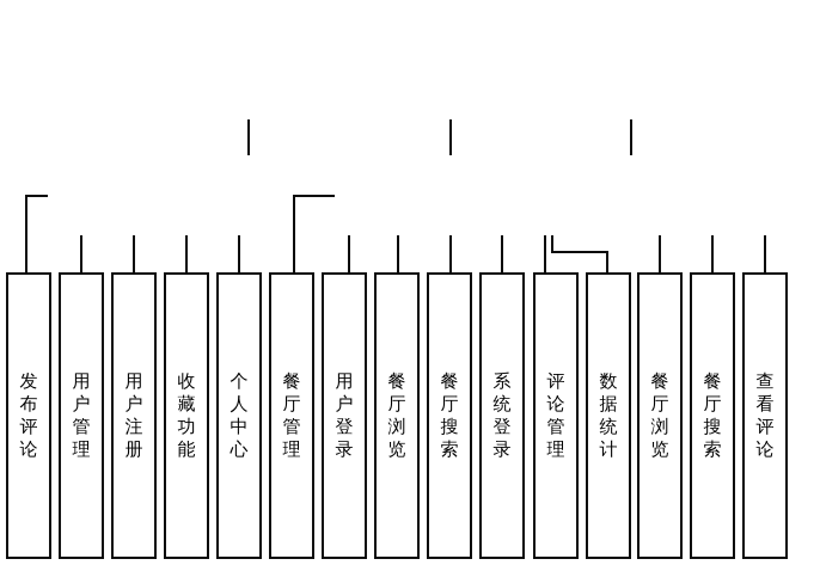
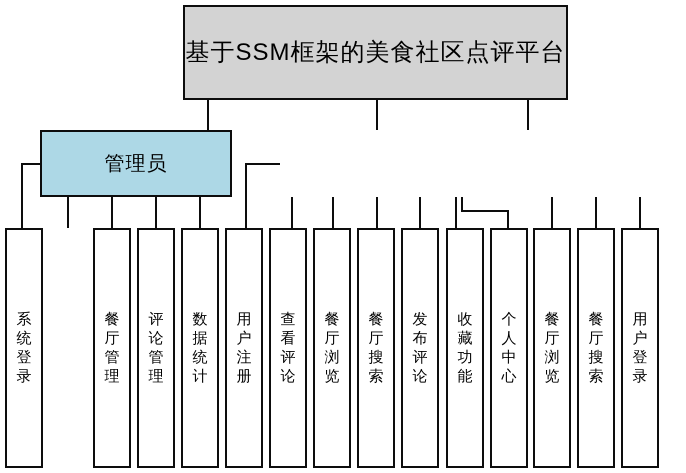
+ 基于SSM框架的美食社区点评平台
+ 管理员
- 发布评论
+ 系统登录
- 用户管理
- 用户注册
+ 餐厅管理
- 收藏功能
+ 评论管理
- 个人中心
+ 数据统计
- 餐厅管理
+ 用户注册
- 用户登录
+ 查看评论
  餐厅浏览
  餐厅搜索
- 系统登录
+ 发布评论
- 评论管理
+ 收藏功能
- 数据统计
+ 个人中心
  餐厅浏览
  餐厅搜索
- 查看评论
+ 用户登录
